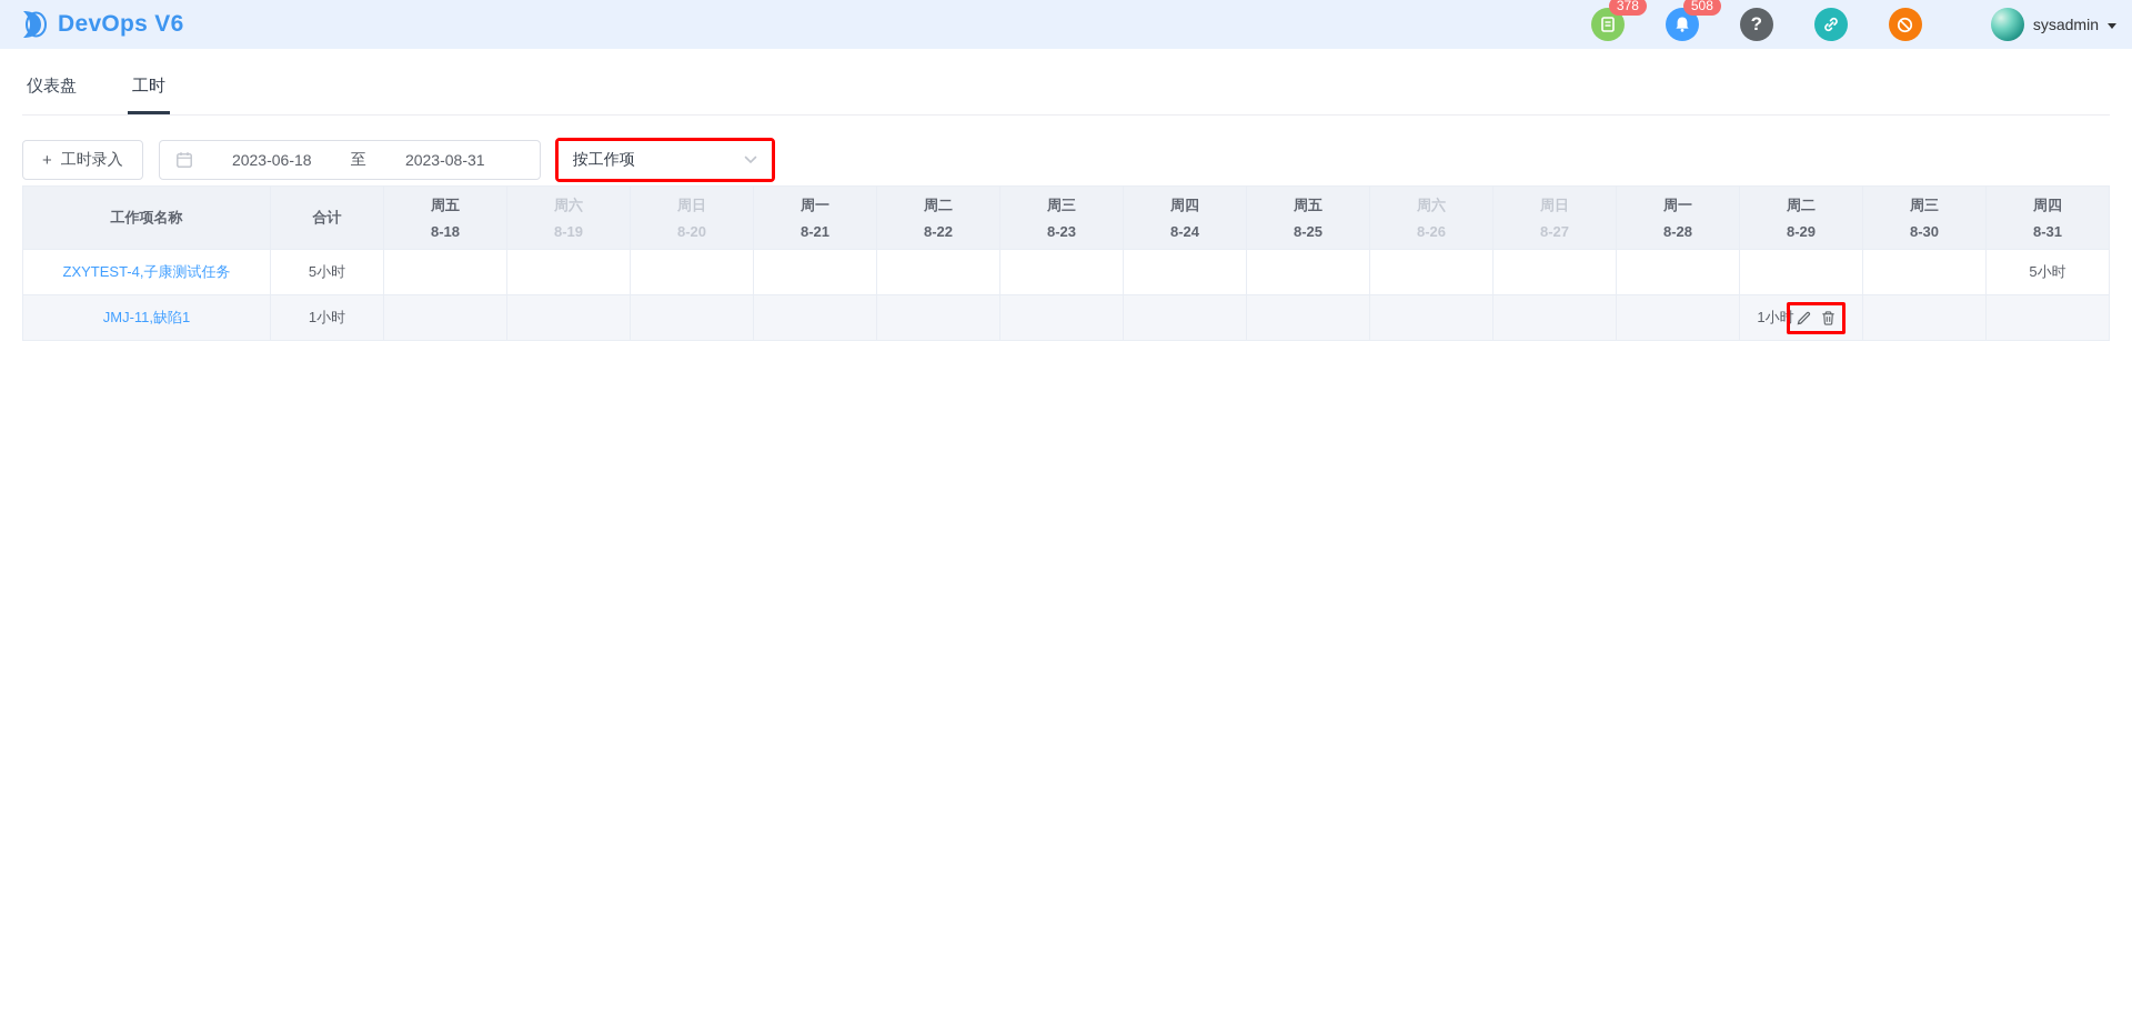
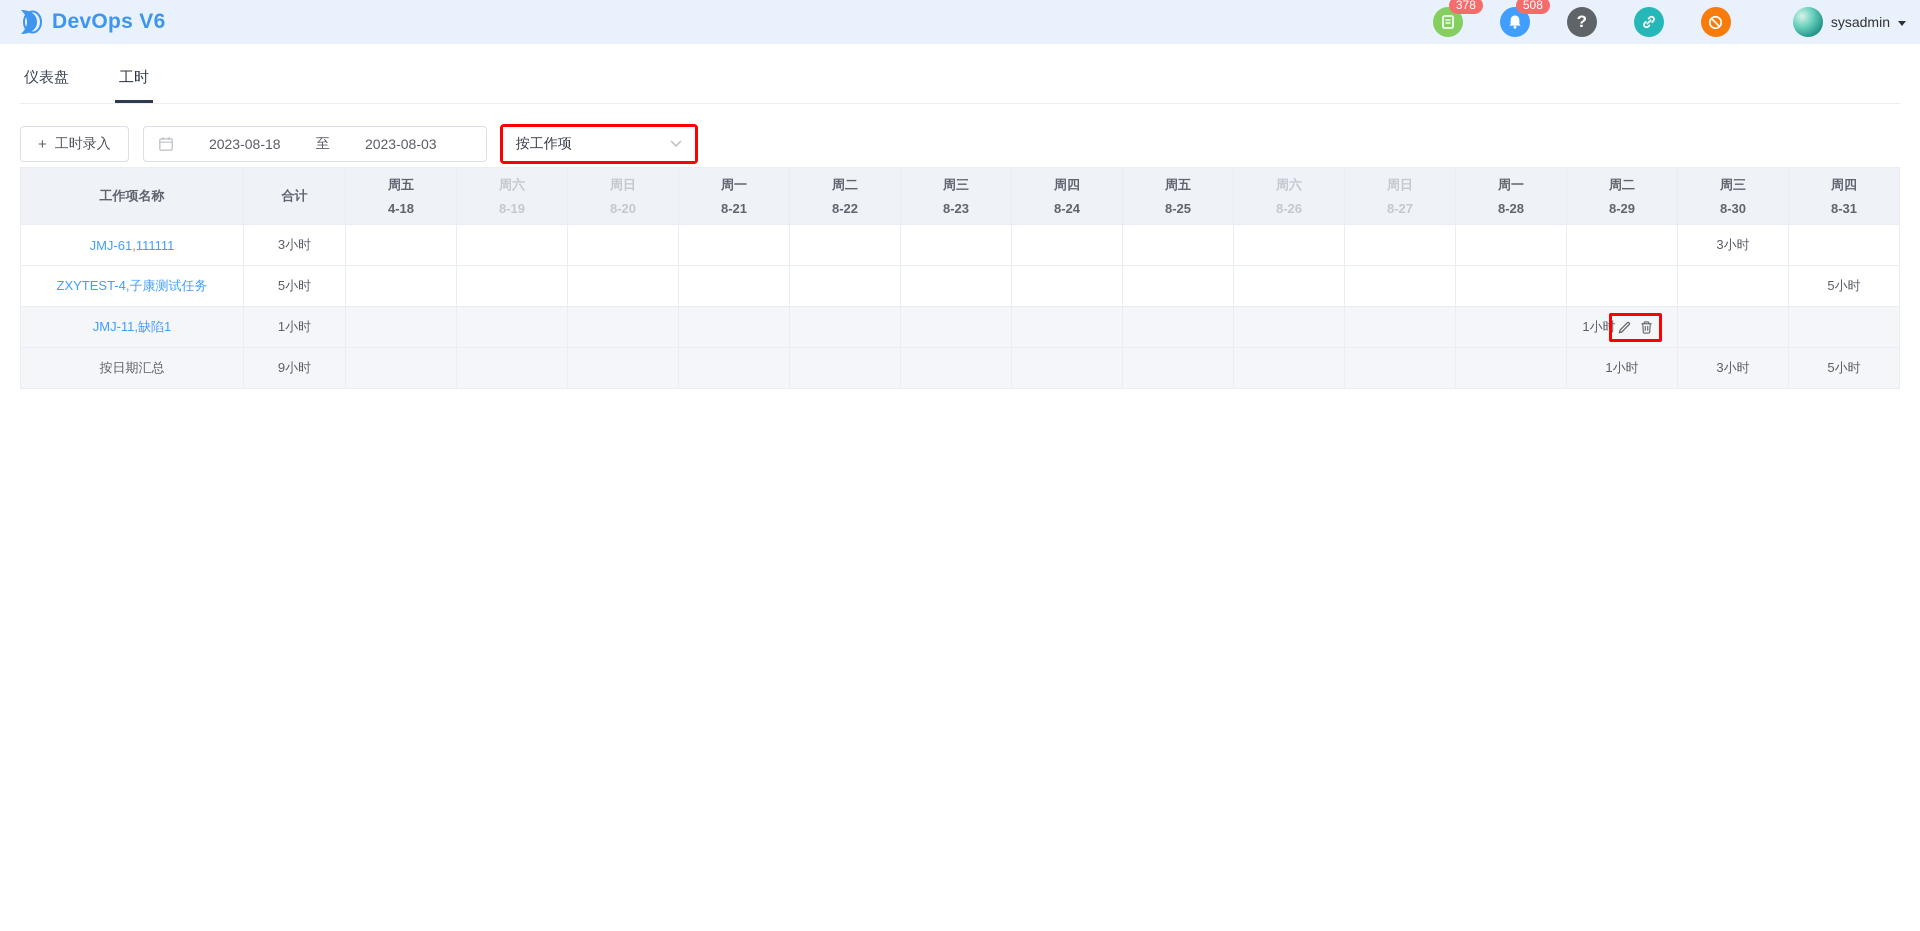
  DevOps V6
  378
  508
  ?
  sysadmin
  仪表盘
  工时
  +
  工时录入
- 2023-06-18
+ 2023-08-18
  至
- 2023-08-31
+ 2023-08-03
  按工作项
- 工作项名称	合计	周五8-18	周六8-19	周日8-20	周一8-21	周二8-22	周三8-23	周四8-24	周五8-25	周六8-26	周日8-27	周一8-28	周二8-29	周三8-30	周四8-31
+ 工作项名称	合计	周五4-18	周六8-19	周日8-20	周一8-21	周二8-22	周三8-23	周四8-24	周五8-25	周六8-26	周日8-27	周一8-28	周二8-29	周三8-30	周四8-31
+ JMJ-61,111111	3小时													3小时
  ZXYTEST-4,子康测试任务	5小时														5小时
  JMJ-11,缺陷1	1小时												1小时
+ 按日期汇总	9小时												1小时	3小时	5小时
